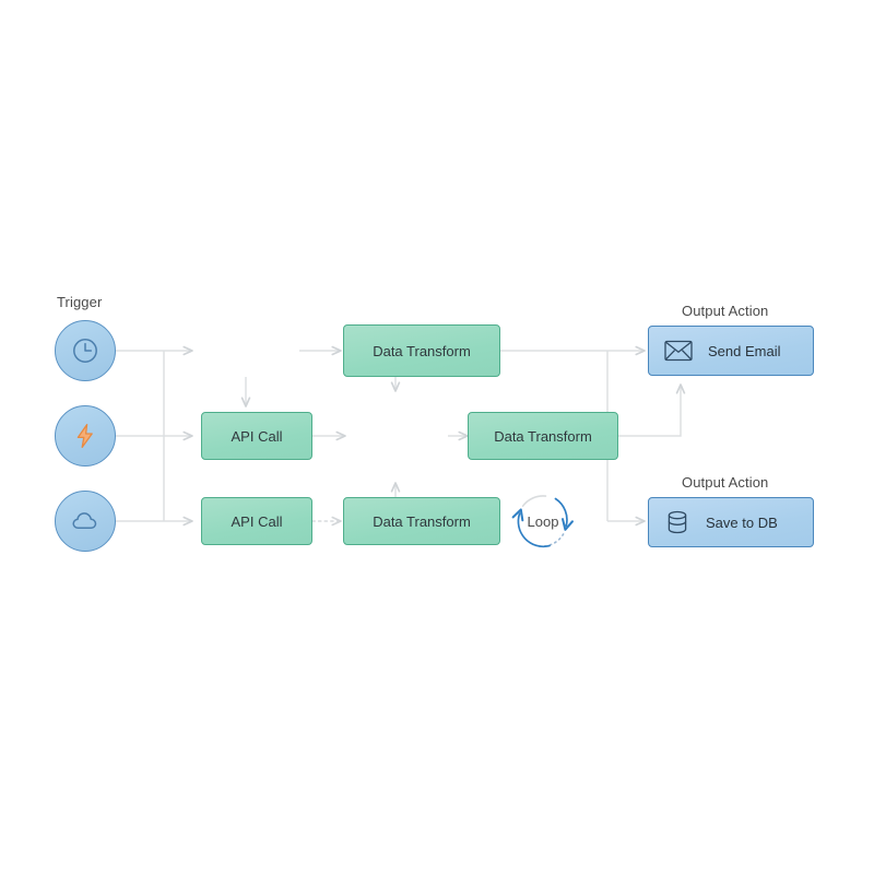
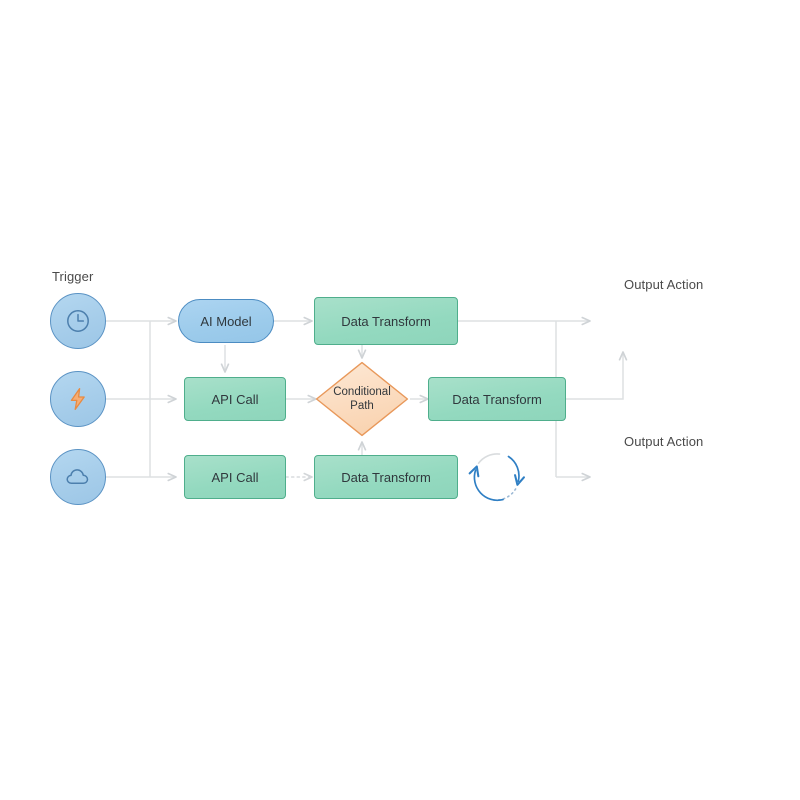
  Trigger
  Output Action
  Output Action
+ AI Model
  API Call
  API Call
  Data Transform
  Data Transform
+ Conditional
+ Path
  Data Transform
- Loop
- Send Email
- Save to DB
